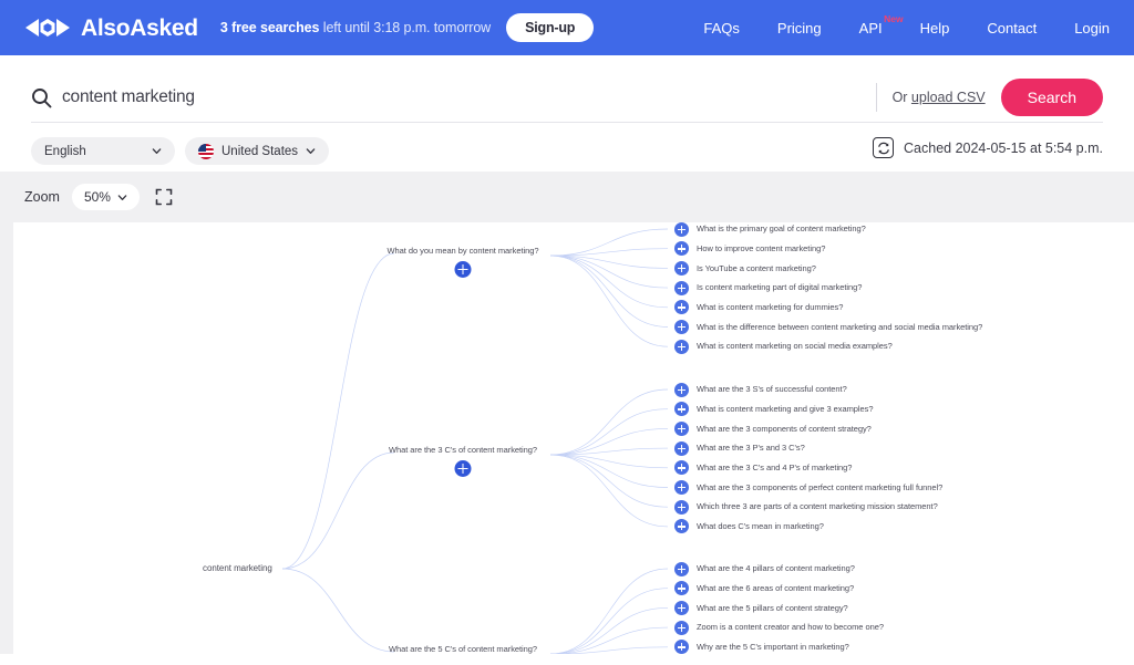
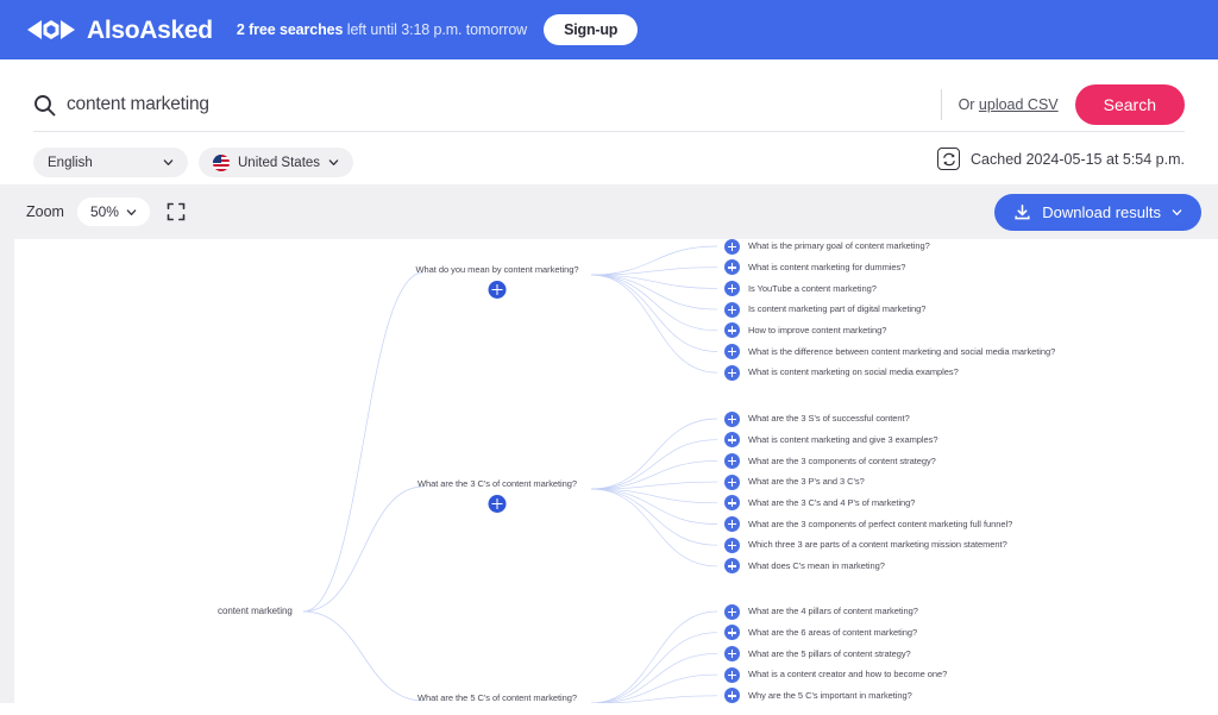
  AlsoAsked
- 3 free searches left until 3:18 p.m. tomorrow
+ 2 free searches left until 3:18 p.m. tomorrow
  Sign-up
- FAQs
- Pricing
- API
- New
- Help
- Contact
- Login
  content marketing
  Or upload CSV
  Search
  English
  United States
  Cached 2024-05-15 at 5:54 p.m.
  Zoom
  50%
+ Download results
  content marketing
  What do you mean by content marketing?
  What is the primary goal of content marketing?
- How to improve content marketing?
+ What is content marketing for dummies?
  Is YouTube a content marketing?
  Is content marketing part of digital marketing?
- What is content marketing for dummies?
+ How to improve content marketing?
  What is the difference between content marketing and social media marketing?
  What is content marketing on social media examples?
  What are the 3 C's of content marketing?
  What are the 3 S's of successful content?
  What is content marketing and give 3 examples?
  What are the 3 components of content strategy?
  What are the 3 P's and 3 C's?
  What are the 3 C's and 4 P's of marketing?
  What are the 3 components of perfect content marketing full funnel?
  Which three 3 are parts of a content marketing mission statement?
  What does C's mean in marketing?
  What are the 5 C's of content marketing?
  What are the 4 pillars of content marketing?
  What are the 6 areas of content marketing?
  What are the 5 pillars of content strategy?
- Zoom is a content creator and how to become one?
+ What is a content creator and how to become one?
  Why are the 5 C's important in marketing?
